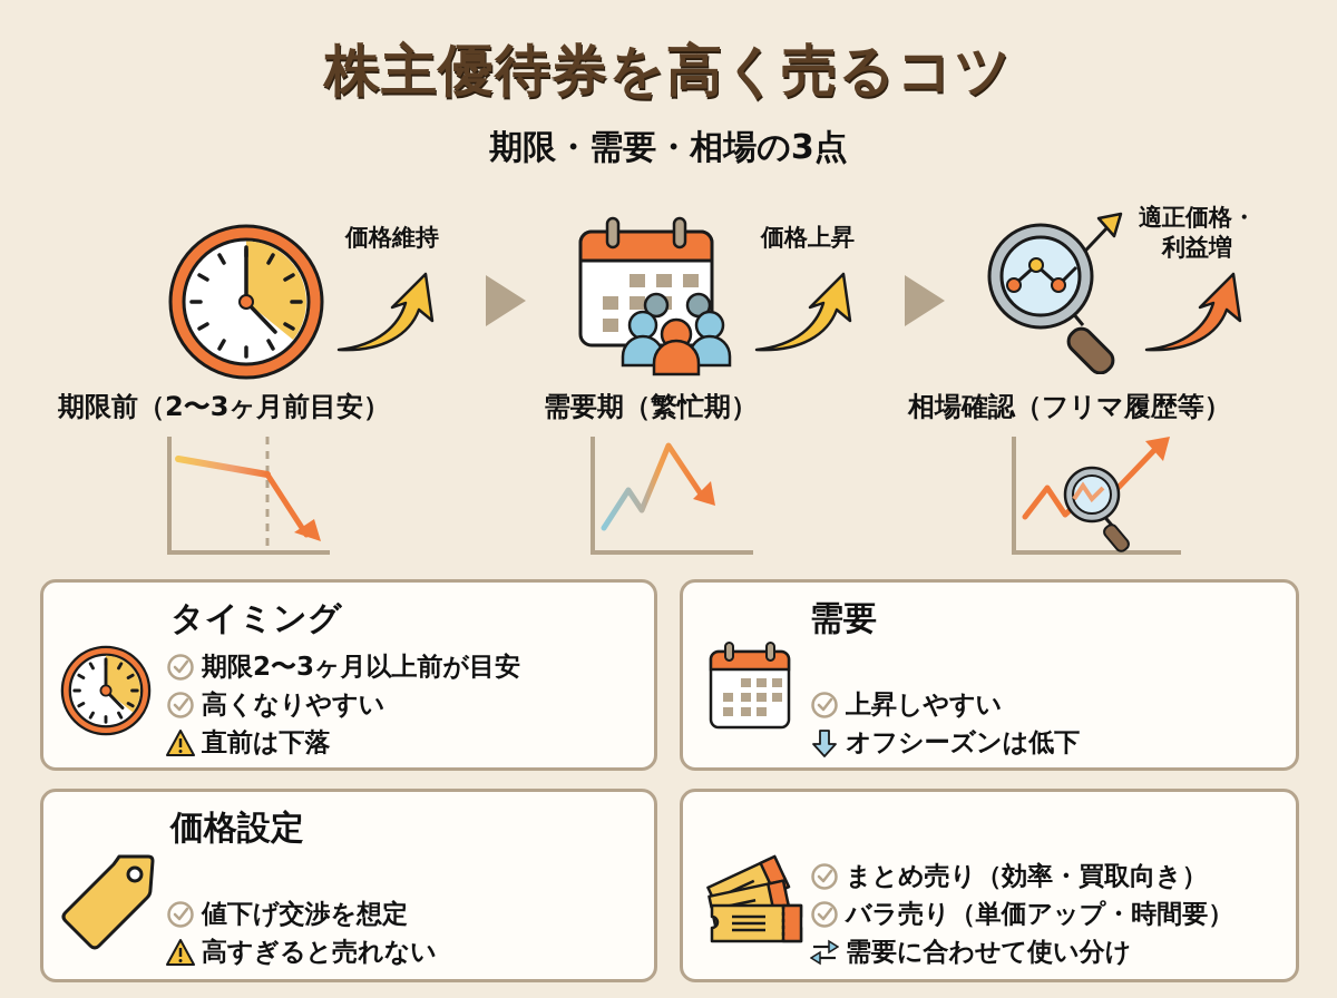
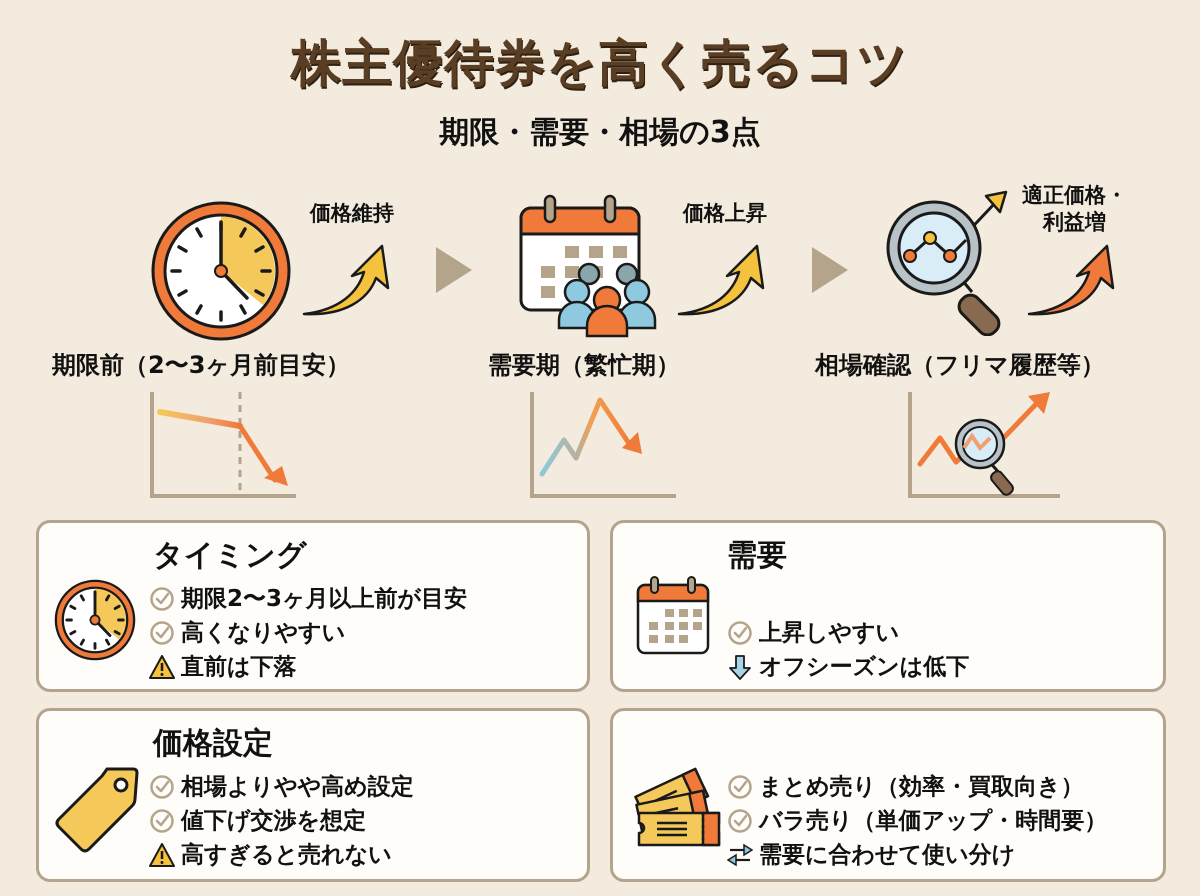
  株主優待券を高く売るコツ
  期限・需要・相場の3点
  価格維持
  期限前（2〜3ヶ月前目安）
  価格上昇
  需要期（繁忙期）
  適正価格・
  利益増
  相場確認（フリマ履歴等）
  タイミング
  期限2〜3ヶ月以上前が目安
  高くなりやすい
  直前は下落
  需要
  上昇しやすい
  オフシーズンは低下
  価格設定
+ 相場よりやや高め設定
  値下げ交渉を想定
  高すぎると売れない
  まとめ売り（効率・買取向き）
  バラ売り（単価アップ・時間要）
  需要に合わせて使い分け
